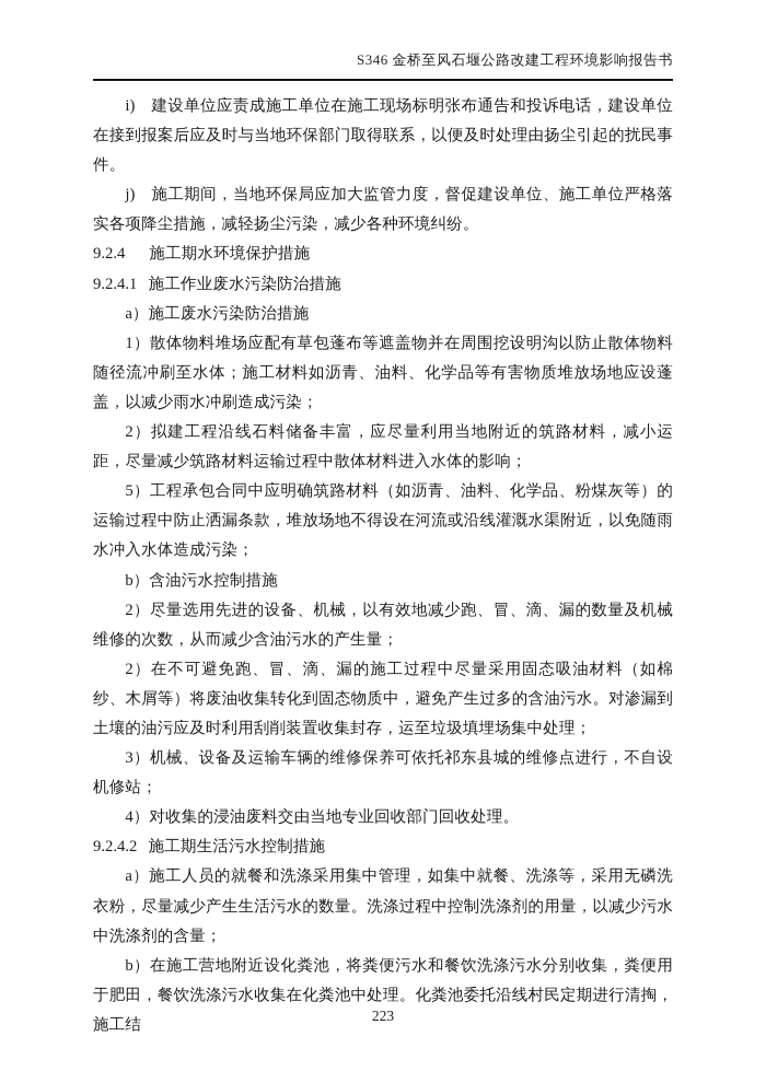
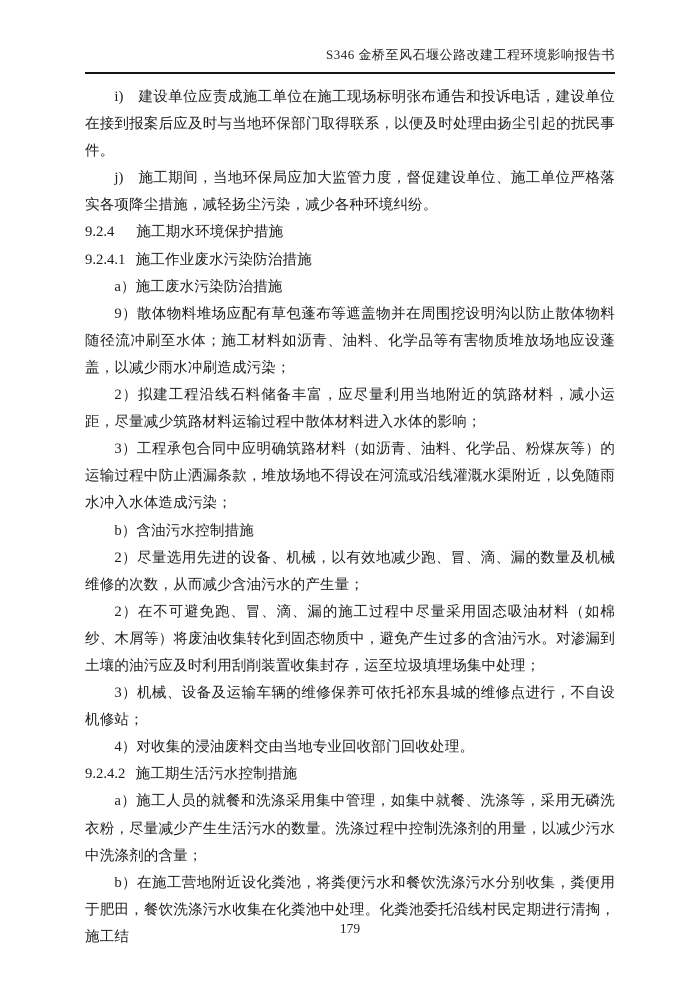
  S346 金桥至风石堰公路改建工程环境影响报告书
  i) 建设单位应责成施工单位在施工现场标明张布通告和投诉电话，建设单位在接到报案后应及时与当地环保部门取得联系，以便及时处理由扬尘引起的扰民事件。
  j) 施工期间，当地环保局应加大监管力度，督促建设单位、施工单位严格落实各项降尘措施，减轻扬尘污染，减少各种环境纠纷。
  9.2.4 施工期水环境保护措施
  9.2.4.1 施工作业废水污染防治措施
  a）施工废水污染防治措施
- 1）散体物料堆场应配有草包蓬布等遮盖物并在周围挖设明沟以防止散体物料随径流冲刷至水体；施工材料如沥青、油料、化学品等有害物质堆放场地应设蓬盖，以减少雨水冲刷造成污染；
+ 9）散体物料堆场应配有草包蓬布等遮盖物并在周围挖设明沟以防止散体物料随径流冲刷至水体；施工材料如沥青、油料、化学品等有害物质堆放场地应设蓬盖，以减少雨水冲刷造成污染；
  2）拟建工程沿线石料储备丰富，应尽量利用当地附近的筑路材料，减小运距，尽量减少筑路材料运输过程中散体材料进入水体的影响；
- 5）工程承包合同中应明确筑路材料（如沥青、油料、化学品、粉煤灰等）的运输过程中防止洒漏条款，堆放场地不得设在河流或沿线灌溉水渠附近，以免随雨水冲入水体造成污染；
+ 3）工程承包合同中应明确筑路材料（如沥青、油料、化学品、粉煤灰等）的运输过程中防止洒漏条款，堆放场地不得设在河流或沿线灌溉水渠附近，以免随雨水冲入水体造成污染；
  b）含油污水控制措施
  2）尽量选用先进的设备、机械，以有效地减少跑、冒、滴、漏的数量及机械维修的次数，从而减少含油污水的产生量；
  2）在不可避免跑、冒、滴、漏的施工过程中尽量采用固态吸油材料（如棉纱、木屑等）将废油收集转化到固态物质中，避免产生过多的含油污水。对渗漏到土壤的油污应及时利用刮削装置收集封存，运至垃圾填埋场集中处理；
  3）机械、设备及运输车辆的维修保养可依托祁东县城的维修点进行，不自设机修站；
  4）对收集的浸油废料交由当地专业回收部门回收处理。
  9.2.4.2 施工期生活污水控制措施
  a）施工人员的就餐和洗涤采用集中管理，如集中就餐、洗涤等，采用无磷洗衣粉，尽量减少产生生活污水的数量。洗涤过程中控制洗涤剂的用量，以减少污水中洗涤剂的含量；
  b）在施工营地附近设化粪池，将粪便污水和餐饮洗涤污水分别收集，粪便用于肥田，餐饮洗涤污水收集在化粪池中处理。化粪池委托沿线村民定期进行清掏，施工结
- 223
+ 179
